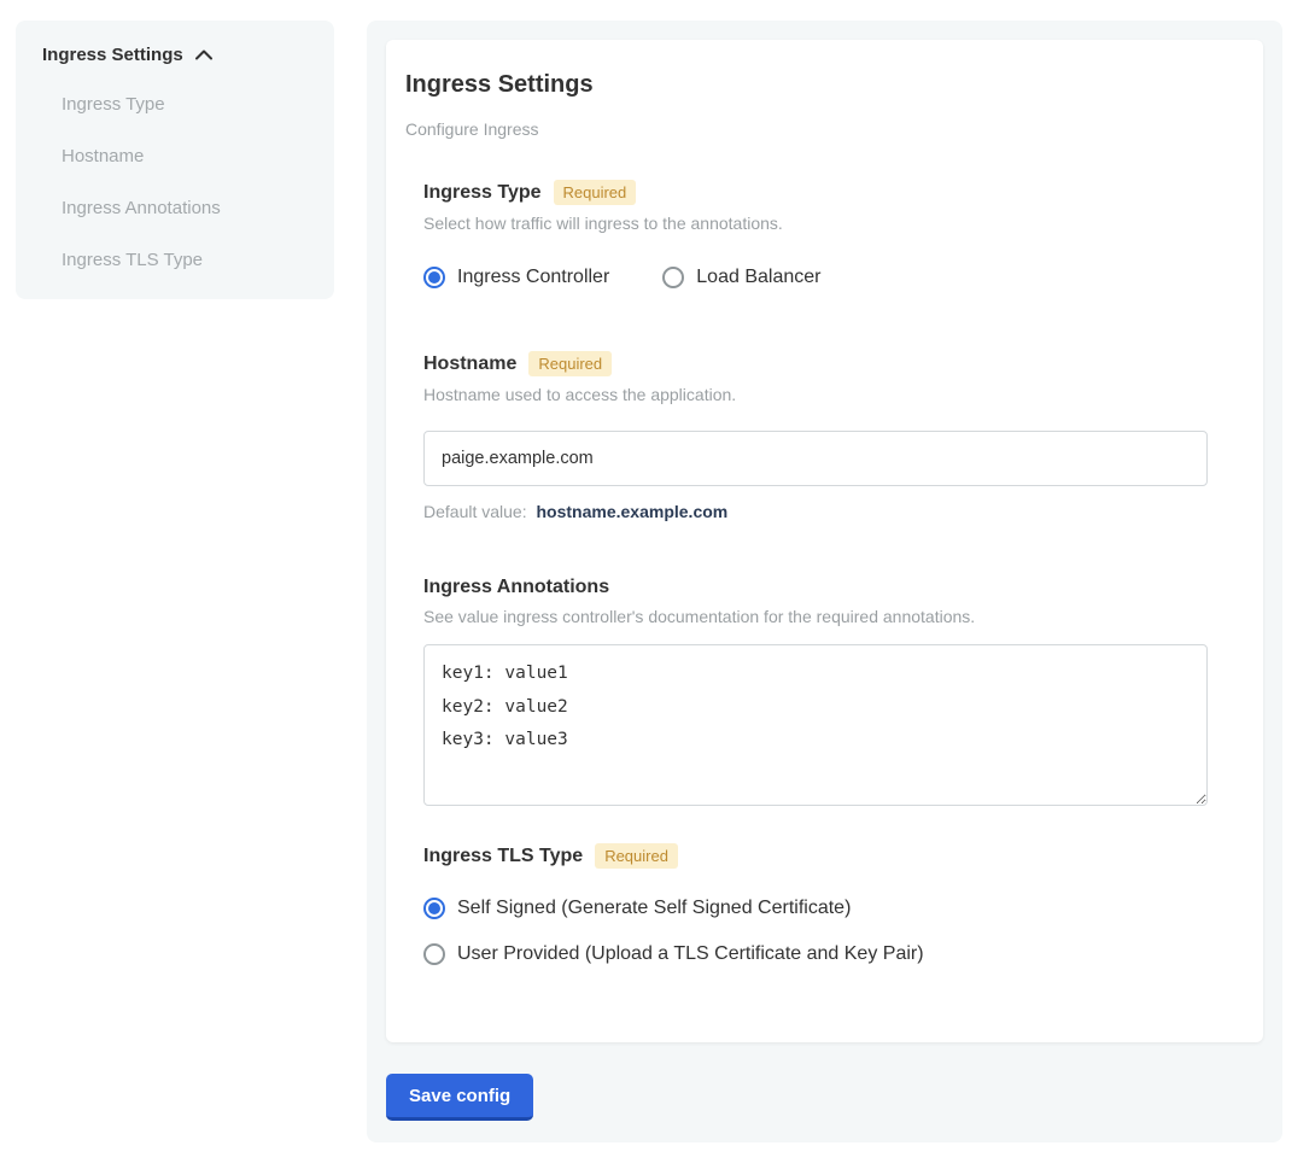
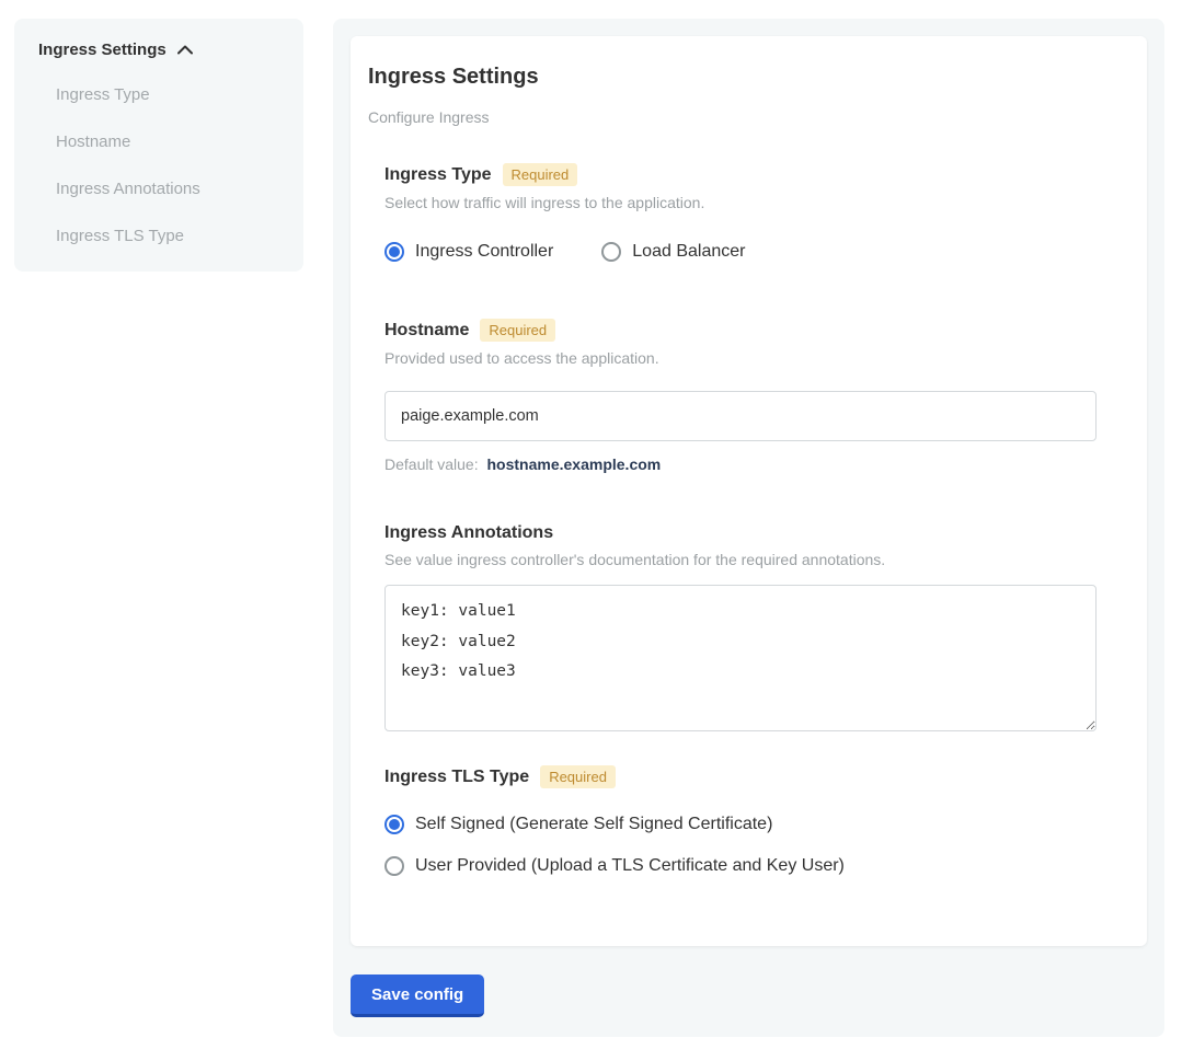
  Ingress Settings
  Ingress Type
  Hostname
  Ingress Annotations
  Ingress TLS Type
  Ingress Settings
  Configure Ingress
  Ingress Type
  Required
- Select how traffic will ingress to the annotations.
+ Select how traffic will ingress to the application.
  Ingress Controller
  Load Balancer
  Hostname
  Required
- Hostname used to access the application.
+ Provided used to access the application.
  paige.example.com
  Default value: hostname.example.com
  Ingress Annotations
  See value ingress controller's documentation for the required annotations.
  key1: value1
  key2: value2
  key3: value3
  Ingress TLS Type
  Required
  Self Signed (Generate Self Signed Certificate)
- User Provided (Upload a TLS Certificate and Key Pair)
+ User Provided (Upload a TLS Certificate and Key User)
  Save config
